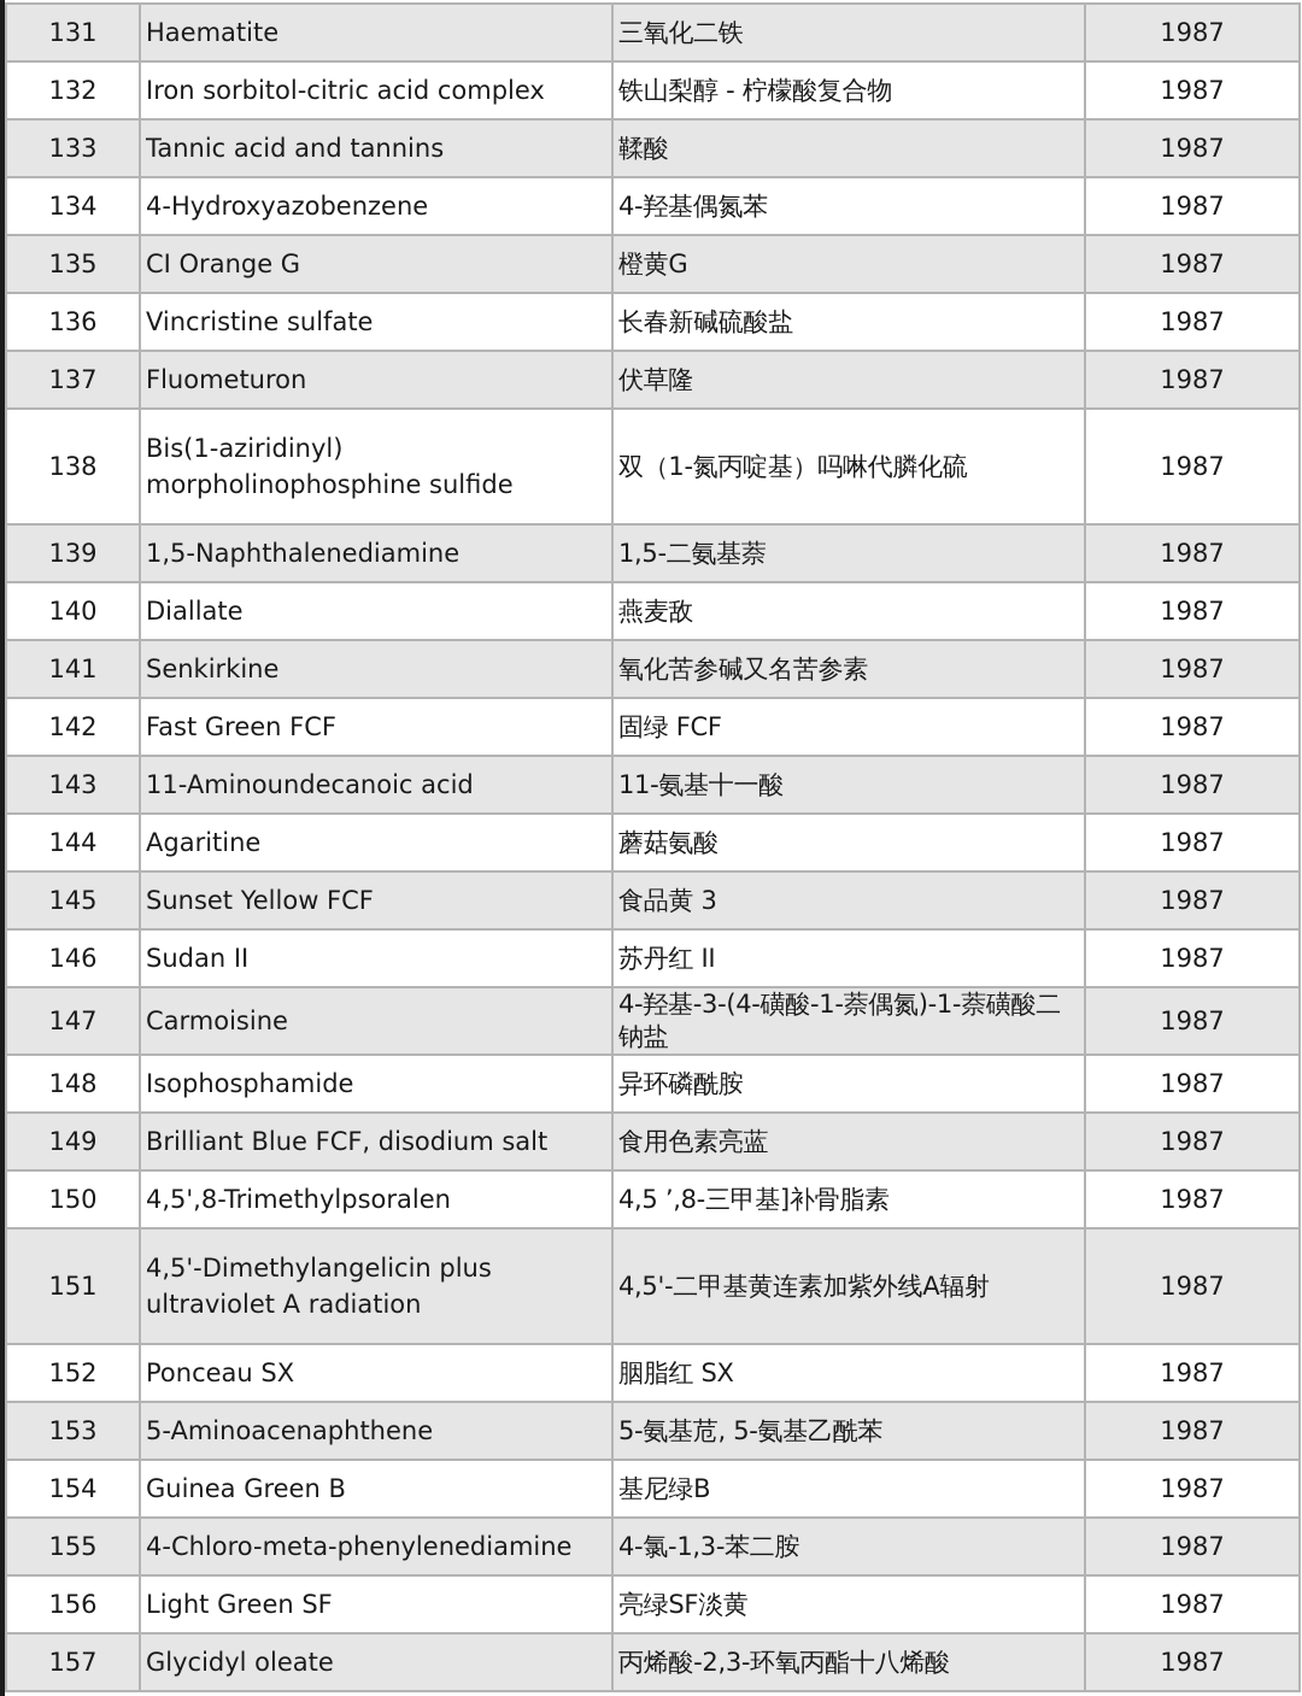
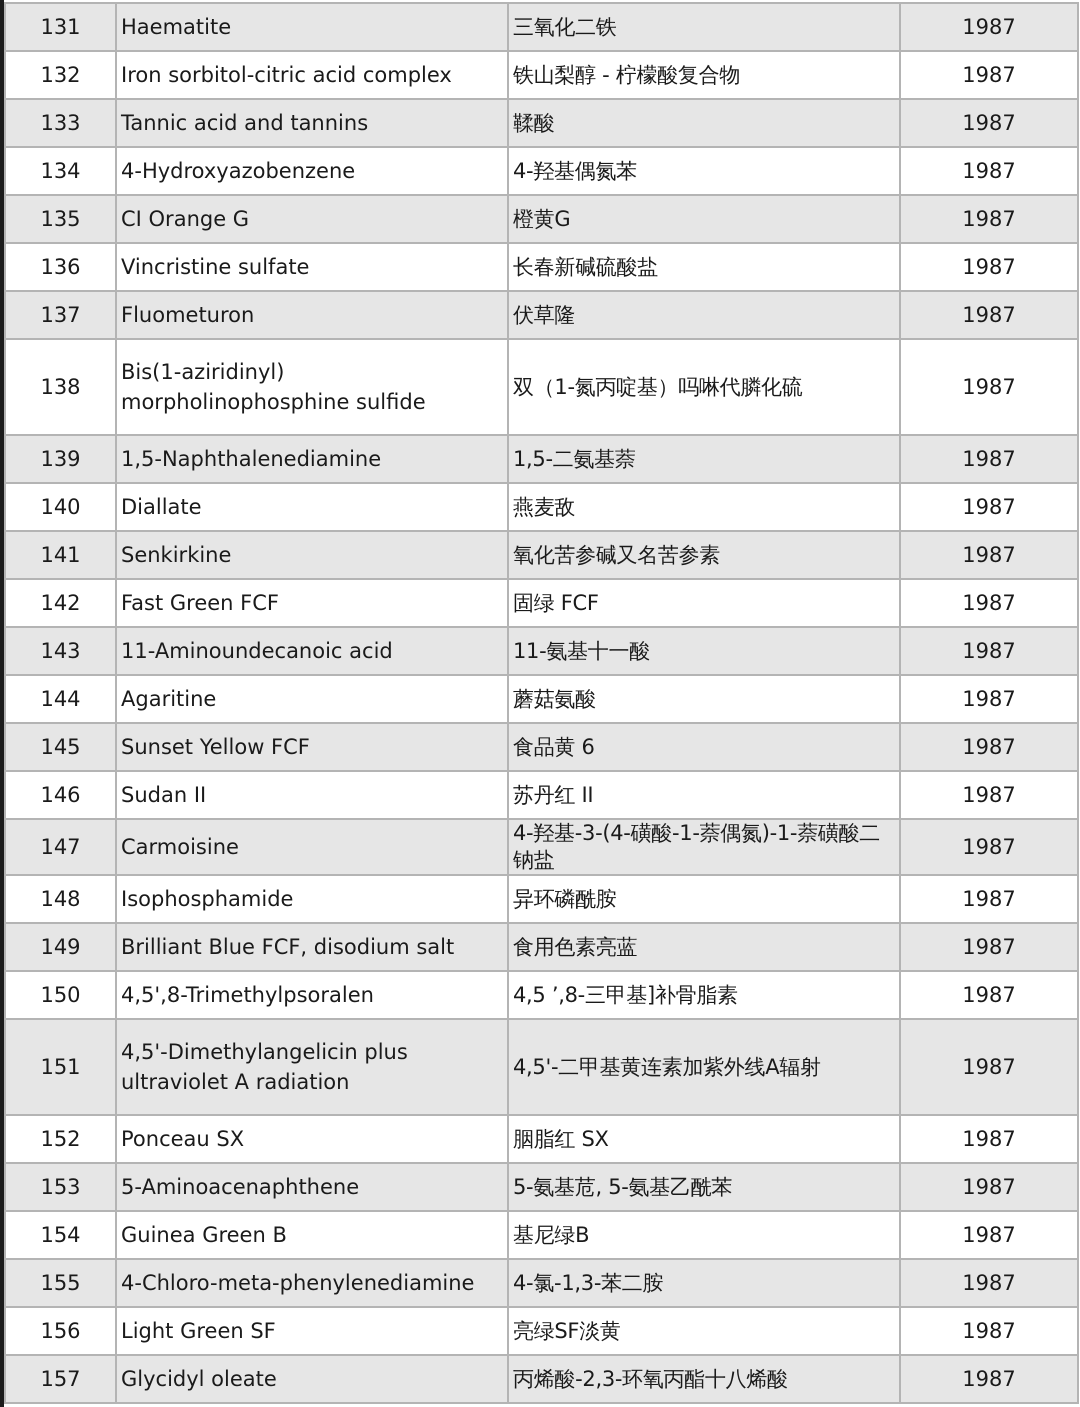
  131	Haematite	三氧化二铁	1987
  132	Iron sorbitol-citric acid complex	铁山梨醇 - 柠檬酸复合物	1987
  133	Tannic acid and tannins	鞣酸	1987
  134	4-Hydroxyazobenzene	4-羟基偶氮苯	1987
  135	CI Orange G	橙黄G	1987
  136	Vincristine sulfate	长春新碱硫酸盐	1987
  137	Fluometuron	伏草隆	1987
  138	Bis(1-aziridinyl) morpholinophosphine sulfide	双（1-氮丙啶基）吗啉代膦化硫	1987
  139	1,5-Naphthalenediamine	1,5-二氨基萘	1987
  140	Diallate	燕麦敌	1987
  141	Senkirkine	氧化苦参碱又名苦参素	1987
  142	Fast Green FCF	固绿 FCF	1987
  143	11-Aminoundecanoic acid	11-氨基十一酸	1987
  144	Agaritine	蘑菇氨酸	1987
- 145	Sunset Yellow FCF	食品黄 3	1987
+ 145	Sunset Yellow FCF	食品黄 6	1987
  146	Sudan II	苏丹红 II	1987
  147	Carmoisine	4-羟基-3-(4-磺酸-1-萘偶氮)-1-萘磺酸二钠盐	1987
  148	Isophosphamide	异环磷酰胺	1987
  149	Brilliant Blue FCF, disodium salt	食用色素亮蓝	1987
  150	4,5',8-Trimethylpsoralen	4,5 ’,8-三甲基]补骨脂素	1987
  151	4,5'-Dimethylangelicin plus ultraviolet A radiation	4,5'-二甲基黄连素加紫外线A辐射	1987
  152	Ponceau SX	胭脂红 SX	1987
  153	5-Aminoacenaphthene	5-氨基苊, 5-氨基乙酰苯	1987
  154	Guinea Green B	基尼绿B	1987
  155	4-Chloro-meta-phenylenediamine	4-氯-1,3-苯二胺	1987
  156	Light Green SF	亮绿SF淡黄	1987
  157	Glycidyl oleate	丙烯酸-2,3-环氧丙酯十八烯酸	1987
